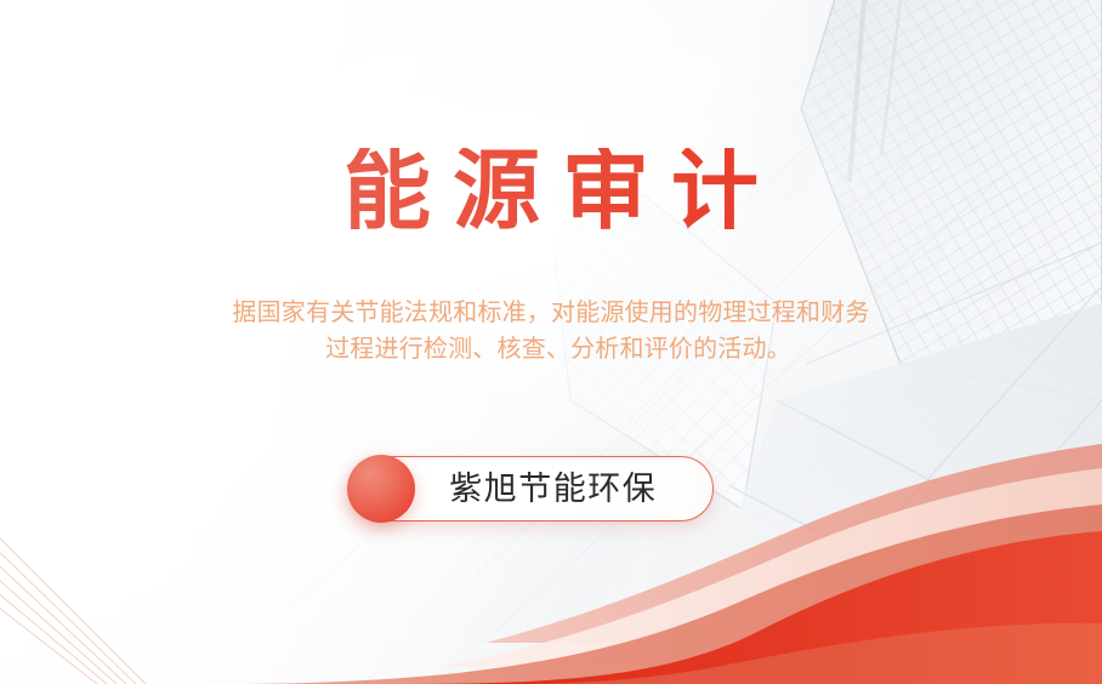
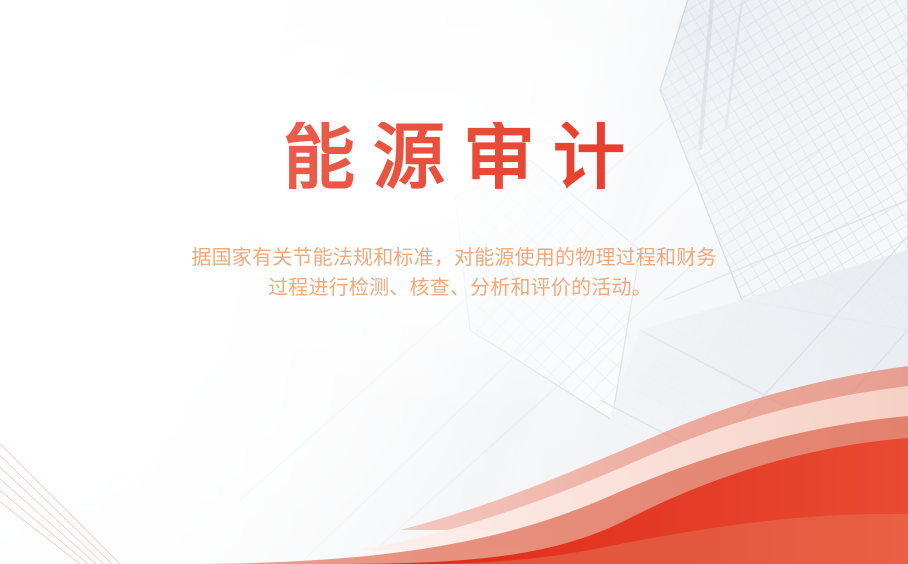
  能源审计
  据国家有关节能法规和标准，对能源使用的物理过程和财务
  过程进行检测、核查、分析和评价的活动。
- 紫旭节能环保
